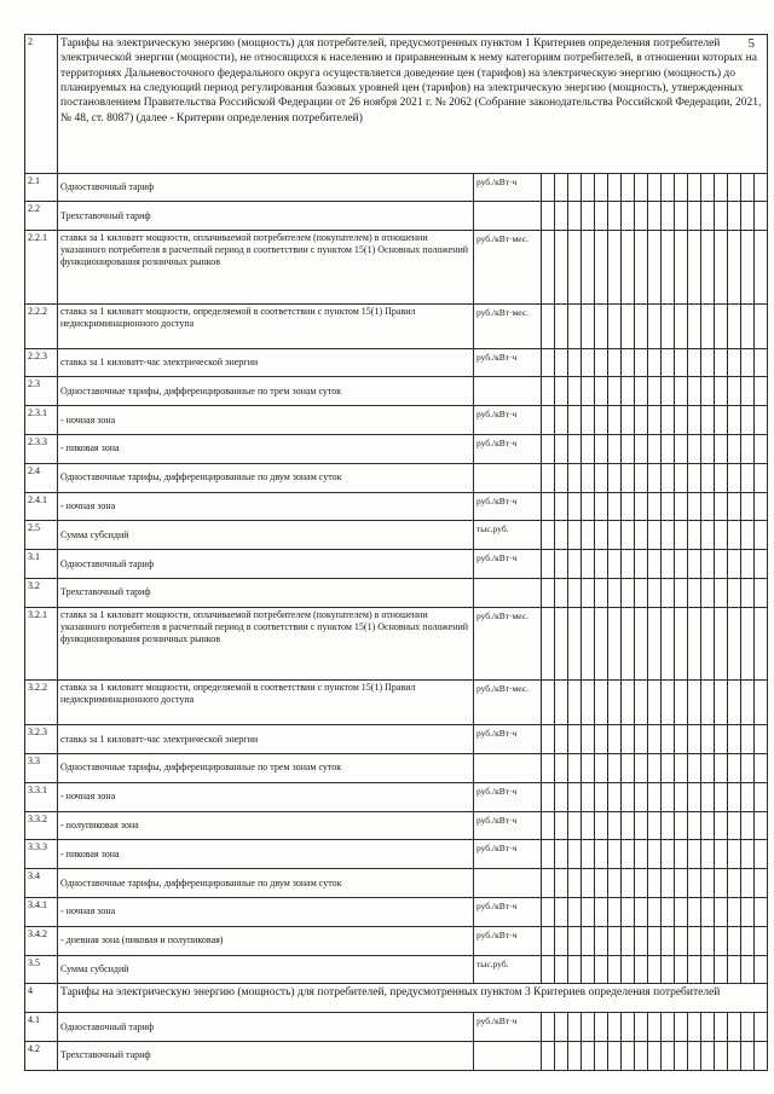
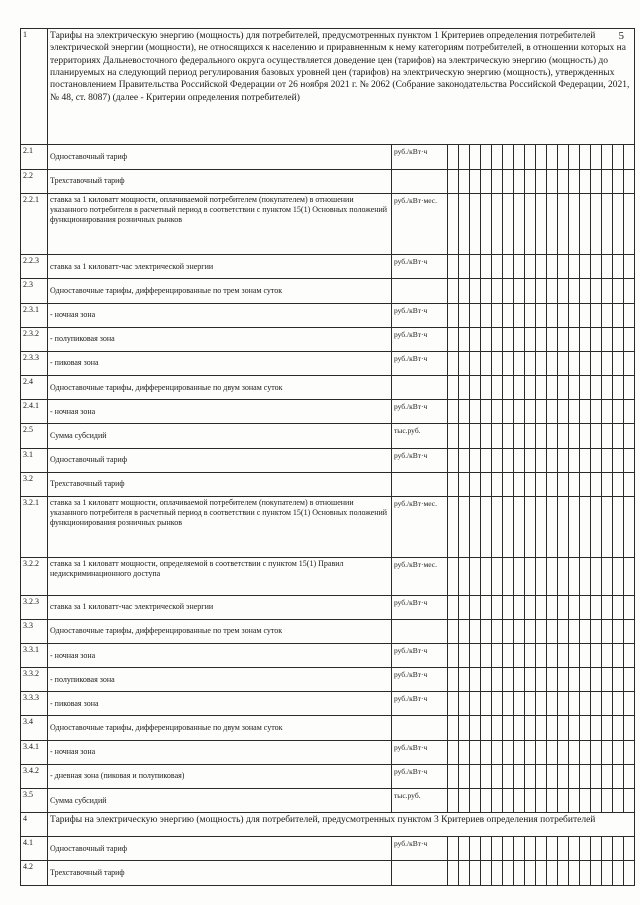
  5
- 2	Тарифы на электрическую энергию (мощность) для потребителей, предусмотренных пунктом 1 Критериев определения потребителей электрической энергии (мощности), не относящихся к населению и приравненным к нему категориям потребителей, в отношении которых на территориях Дальневосточного федерального округа осуществляется доведение цен (тарифов) на электрическую энергию (мощность) до планируемых на следующий период регулирования базовых уровней цен (тарифов) на электрическую энергию (мощность), утвержденных постановлением Правительства Российской Федерации от 26 ноября 2021 г. № 2062 (Собрание законодательства Российской Федерации, 2021, № 48, ст. 8087) (далее - Критерии определения потребителей)
+ 1	Тарифы на электрическую энергию (мощность) для потребителей, предусмотренных пунктом 1 Критериев определения потребителей электрической энергии (мощности), не относящихся к населению и приравненным к нему категориям потребителей, в отношении которых на территориях Дальневосточного федерального округа осуществляется доведение цен (тарифов) на электрическую энергию (мощность) до планируемых на следующий период регулирования базовых уровней цен (тарифов) на электрическую энергию (мощность), утвержденных постановлением Правительства Российской Федерации от 26 ноября 2021 г. № 2062 (Собрание законодательства Российской Федерации, 2021, № 48, ст. 8087) (далее - Критерии определения потребителей)
  2.1	Одноставочный тариф	руб./кВт·ч
  2.2	Трехставочный тариф
  2.2.1	ставка за 1 киловатт мощности, оплачиваемой потребителем (покупателем) в отношении указанного потребителя в расчетный период в соответствии с пунктом 15(1) Основных положений функционирования розничных рынков	руб./кВт·мес.
- 2.2.2	ставка за 1 киловатт мощности, определяемой в соответствии с пунктом 15(1) Правил недискриминационного доступа	руб./кВт·мес.
  2.2.3	ставка за 1 киловатт-час электрической энергии	руб./кВт·ч
  2.3	Одноставочные тарифы, дифференцированные по трем зонам суток
  2.3.1	- ночная зона	руб./кВт·ч
+ 2.3.2	- полупиковая зона	руб./кВт·ч
  2.3.3	- пиковая зона	руб./кВт·ч
  2.4	Одноставочные тарифы, дифференцированные по двум зонам суток
  2.4.1	- ночная зона	руб./кВт·ч
  2.5	Сумма субсидий	тыс.руб.
  3.1	Одноставочный тариф	руб./кВт·ч
  3.2	Трехставочный тариф
  3.2.1	ставка за 1 киловатт мощности, оплачиваемой потребителем (покупателем) в отношении указанного потребителя в расчетный период в соответствии с пунктом 15(1) Основных положений функционирования розничных рынков	руб./кВт·мес.
  3.2.2	ставка за 1 киловатт мощности, определяемой в соответствии с пунктом 15(1) Правил недискриминационного доступа	руб./кВт·мес.
  3.2.3	ставка за 1 киловатт-час электрической энергии	руб./кВт·ч
  3.3	Одноставочные тарифы, дифференцированные по трем зонам суток
  3.3.1	- ночная зона	руб./кВт·ч
  3.3.2	- полупиковая зона	руб./кВт·ч
  3.3.3	- пиковая зона	руб./кВт·ч
  3.4	Одноставочные тарифы, дифференцированные по двум зонам суток
  3.4.1	- ночная зона	руб./кВт·ч
  3.4.2	- дневная зона (пиковая и полупиковая)	руб./кВт·ч
  3.5	Сумма субсидий	тыс.руб.
  4	Тарифы на электрическую энергию (мощность) для потребителей, предусмотренных пунктом 3 Критериев определения потребителей
  4.1	Одноставочный тариф	руб./кВт·ч
  4.2	Трехставочный тариф
